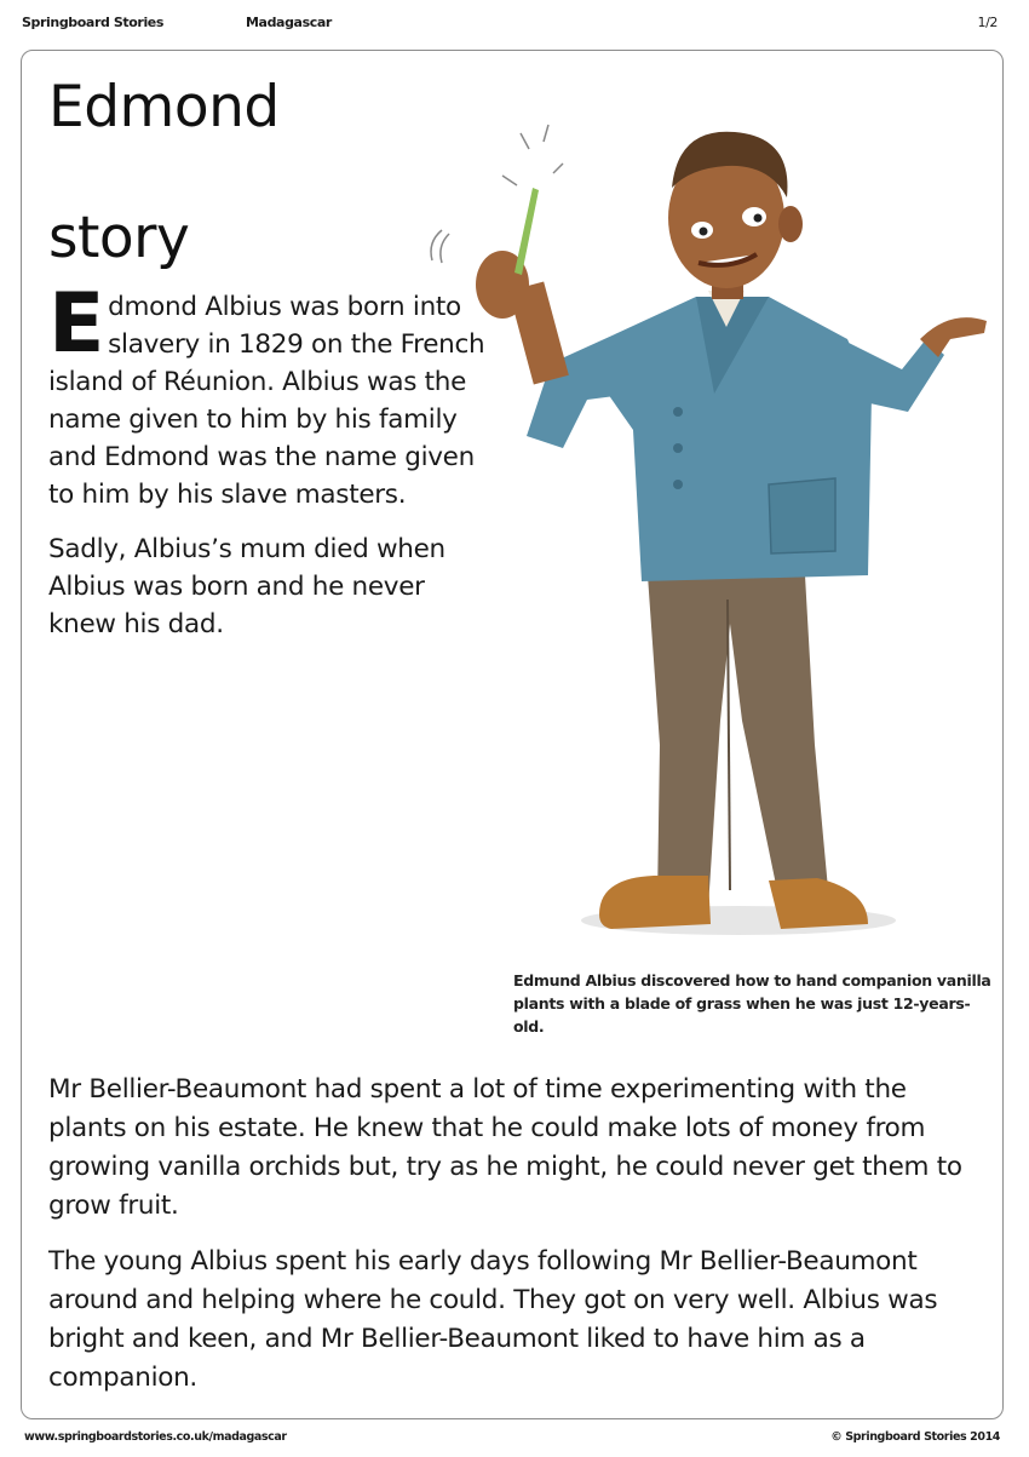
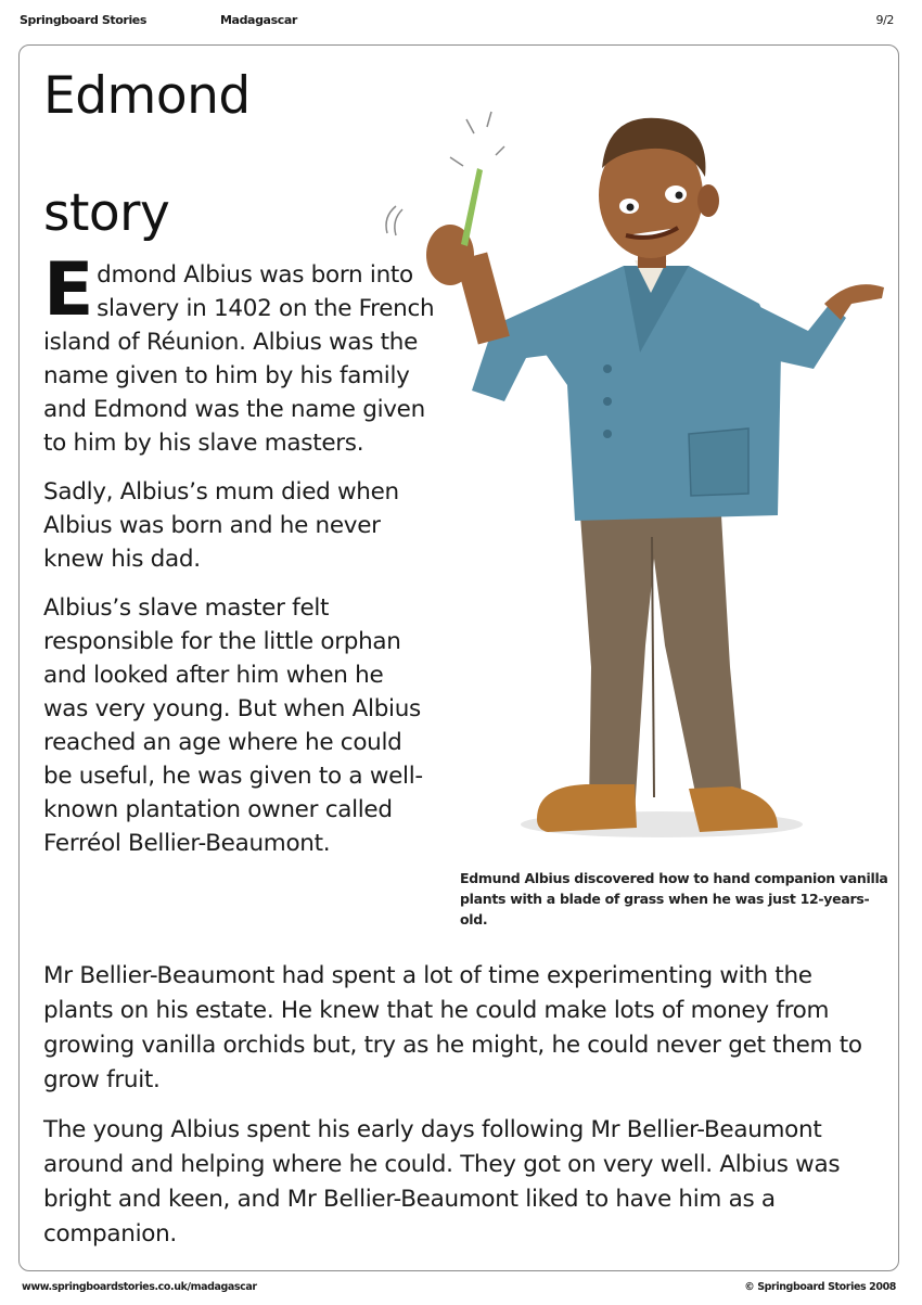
  Springboard Stories
  Madagascar
- 1/2
+ 9/2
  Edmond
  story
  E
- dmond Albius was born into slavery in 1829 on the French island of Réunion. Albius was the name given to him by his family and Edmond was the name given to him by his slave masters.
+ dmond Albius was born into slavery in 1402 on the French island of Réunion. Albius was the name given to him by his family and Edmond was the name given to him by his slave masters.
  Sadly, Albius’s mum died when Albius was born and he never knew his dad.
+ Albius’s slave master felt responsible for the little orphan and looked after him when he was very young. But when Albius reached an age where he could be useful, he was given to a well-known plantation owner called Ferréol Bellier-Beaumont.
  Edmund Albius discovered how to hand companion vanilla plants with a blade of grass when he was just 12-years-old.
  Mr Bellier-Beaumont had spent a lot of time experimenting with the plants on his estate. He knew that he could make lots of money from growing vanilla orchids but, try as he might, he could never get them to grow fruit.
  The young Albius spent his early days following Mr Bellier-Beaumont around and helping where he could. They got on very well. Albius was bright and keen, and Mr Bellier-Beaumont liked to have him as a companion.
  www.springboardstories.co.uk/madagascar
- © Springboard Stories 2014
+ © Springboard Stories 2008
